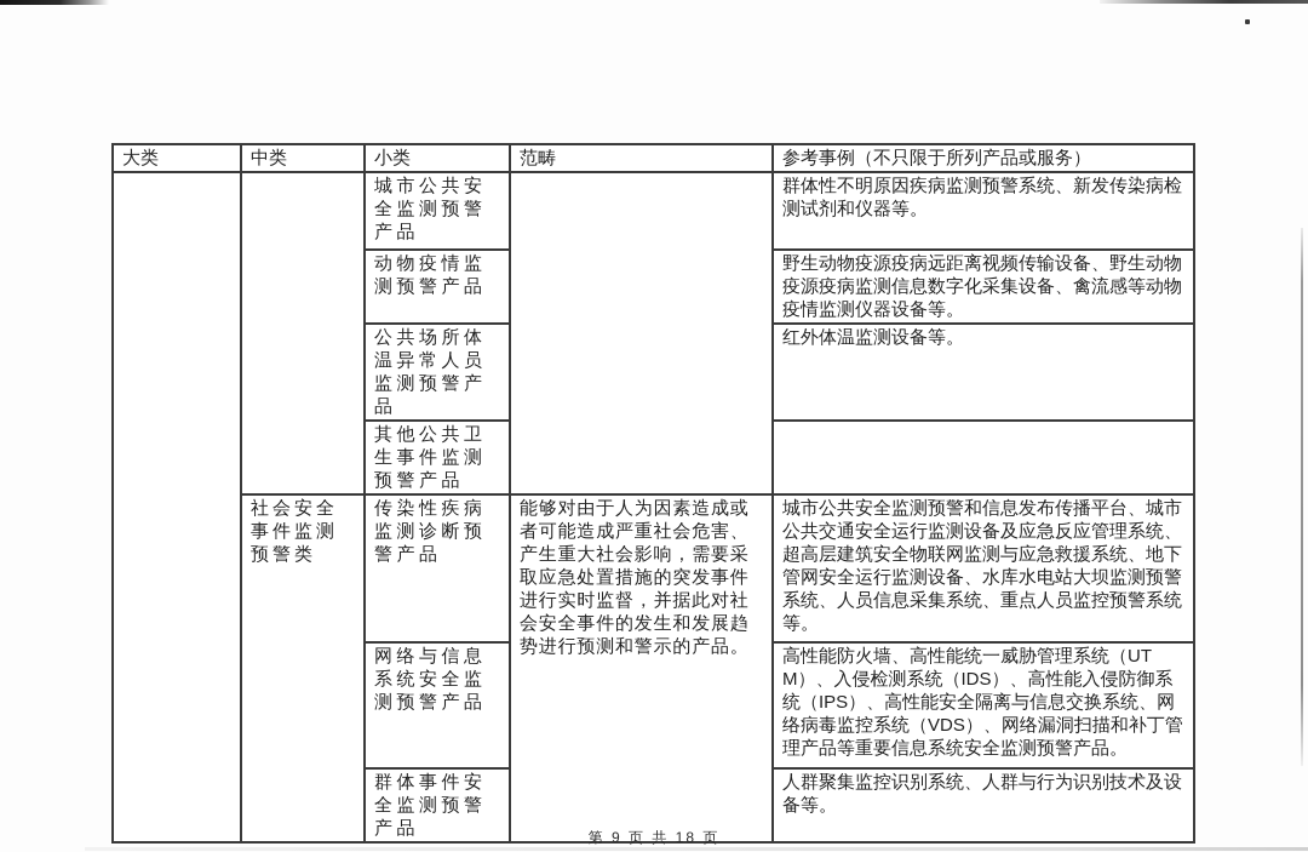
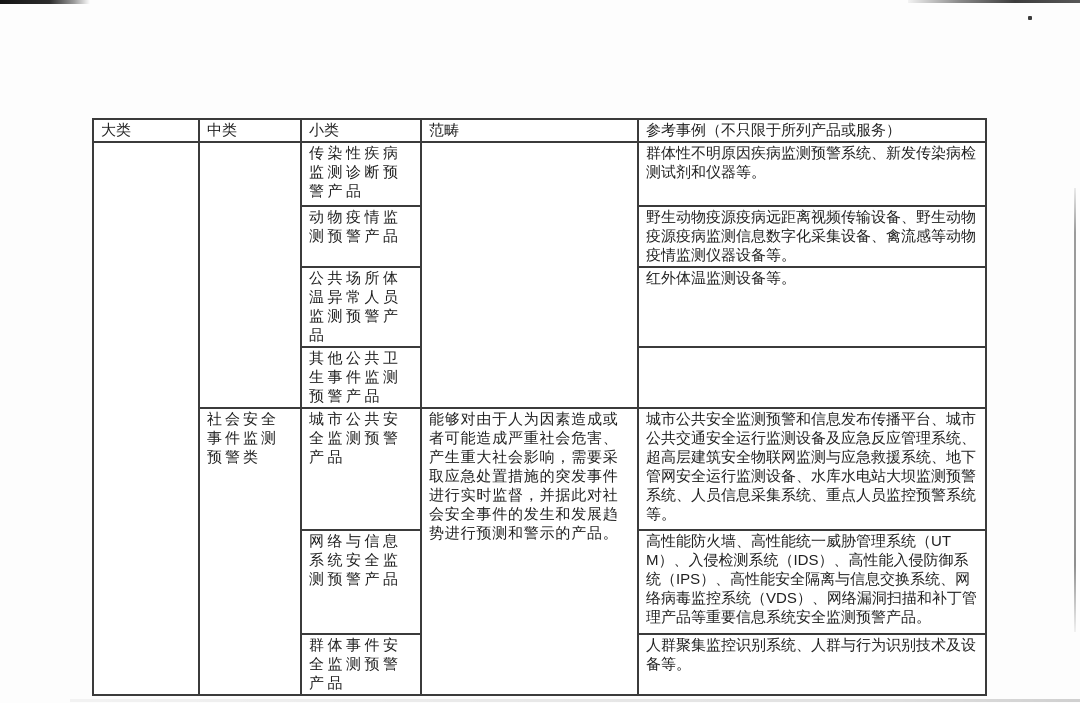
  大类	中类	小类	范畴	参考事例（不只限于所列产品或服务）
- 		城市公共安全监测预警产品		群体性不明原因疾病监测预警系统、新发传染病检测试剂和仪器等。
+ 		传染性疾病监测诊断预警产品		群体性不明原因疾病监测预警系统、新发传染病检测试剂和仪器等。
  动物疫情监测预警产品	野生动物疫源疫病远距离视频传输设备、野生动物疫源疫病监测信息数字化采集设备、禽流感等动物疫情监测仪器设备等。
  公共场所体温异常人员监测预警产品	红外体温监测设备等。
  其他公共卫生事件监测预警产品
- 社会安全事件监测预警类	传染性疾病监测诊断预警产品	能够对由于人为因素造成或者可能造成严重社会危害、产生重大社会影响，需要采取应急处置措施的突发事件进行实时监督，并据此对社会安全事件的发生和发展趋势进行预测和警示的产品。	城市公共安全监测预警和信息发布传播平台、城市公共交通安全运行监测设备及应急反应管理系统、超高层建筑安全物联网监测与应急救援系统、地下管网安全运行监测设备、水库水电站大坝监测预警系统、人员信息采集系统、重点人员监控预警系统等。
+ 社会安全事件监测预警类	城市公共安全监测预警产品	能够对由于人为因素造成或者可能造成严重社会危害、产生重大社会影响，需要采取应急处置措施的突发事件进行实时监督，并据此对社会安全事件的发生和发展趋势进行预测和警示的产品。	城市公共安全监测预警和信息发布传播平台、城市公共交通安全运行监测设备及应急反应管理系统、超高层建筑安全物联网监测与应急救援系统、地下管网安全运行监测设备、水库水电站大坝监测预警系统、人员信息采集系统、重点人员监控预警系统等。
  网络与信息系统安全监测预警产品	高性能防火墙、高性能统一威胁管理系统（UTM）、入侵检测系统（IDS）、高性能入侵防御系统（IPS）、高性能安全隔离与信息交换系统、网络病毒监控系统（VDS）、网络漏洞扫描和补丁管理产品等重要信息系统安全监测预警产品。
  群体事件安全监测预警产品	人群聚集监控识别系统、人群与行为识别技术及设备等。
- 第 9 页 共 18 页
